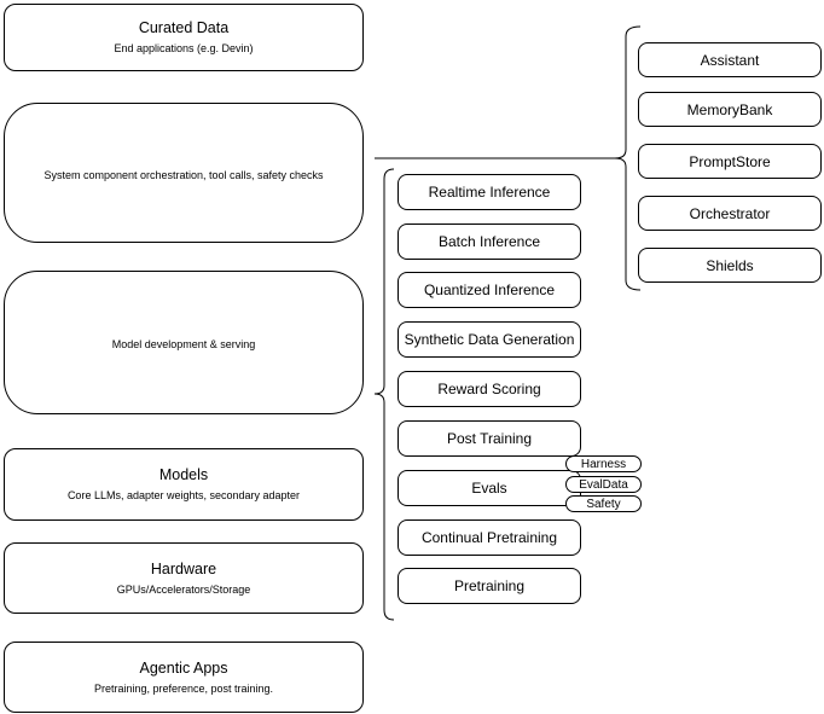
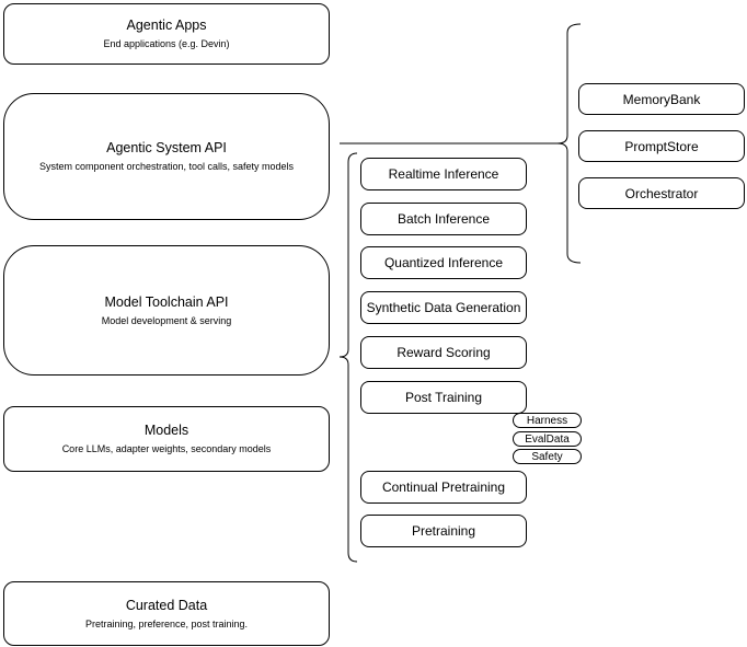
- Curated Data
+ Agentic Apps
  End applications (e.g. Devin)
+ Agentic System API
- System component orchestration, tool calls, safety checks
+ System component orchestration, tool calls, safety models
+ Model Toolchain API
  Model development & serving
  Models
- Core LLMs, adapter weights, secondary adapter
+ Core LLMs, adapter weights, secondary models
- Hardware
- GPUs/Accelerators/Storage
- Agentic Apps
+ Curated Data
  Pretraining, preference, post training.
  Realtime Inference
  Batch Inference
  Quantized Inference
  Synthetic Data Generation
  Reward Scoring
  Post Training
- Evals
  Continual Pretraining
  Pretraining
  Harness
  EvalData
  Safety
- Assistant
  MemoryBank
  PromptStore
  Orchestrator
- Shields
